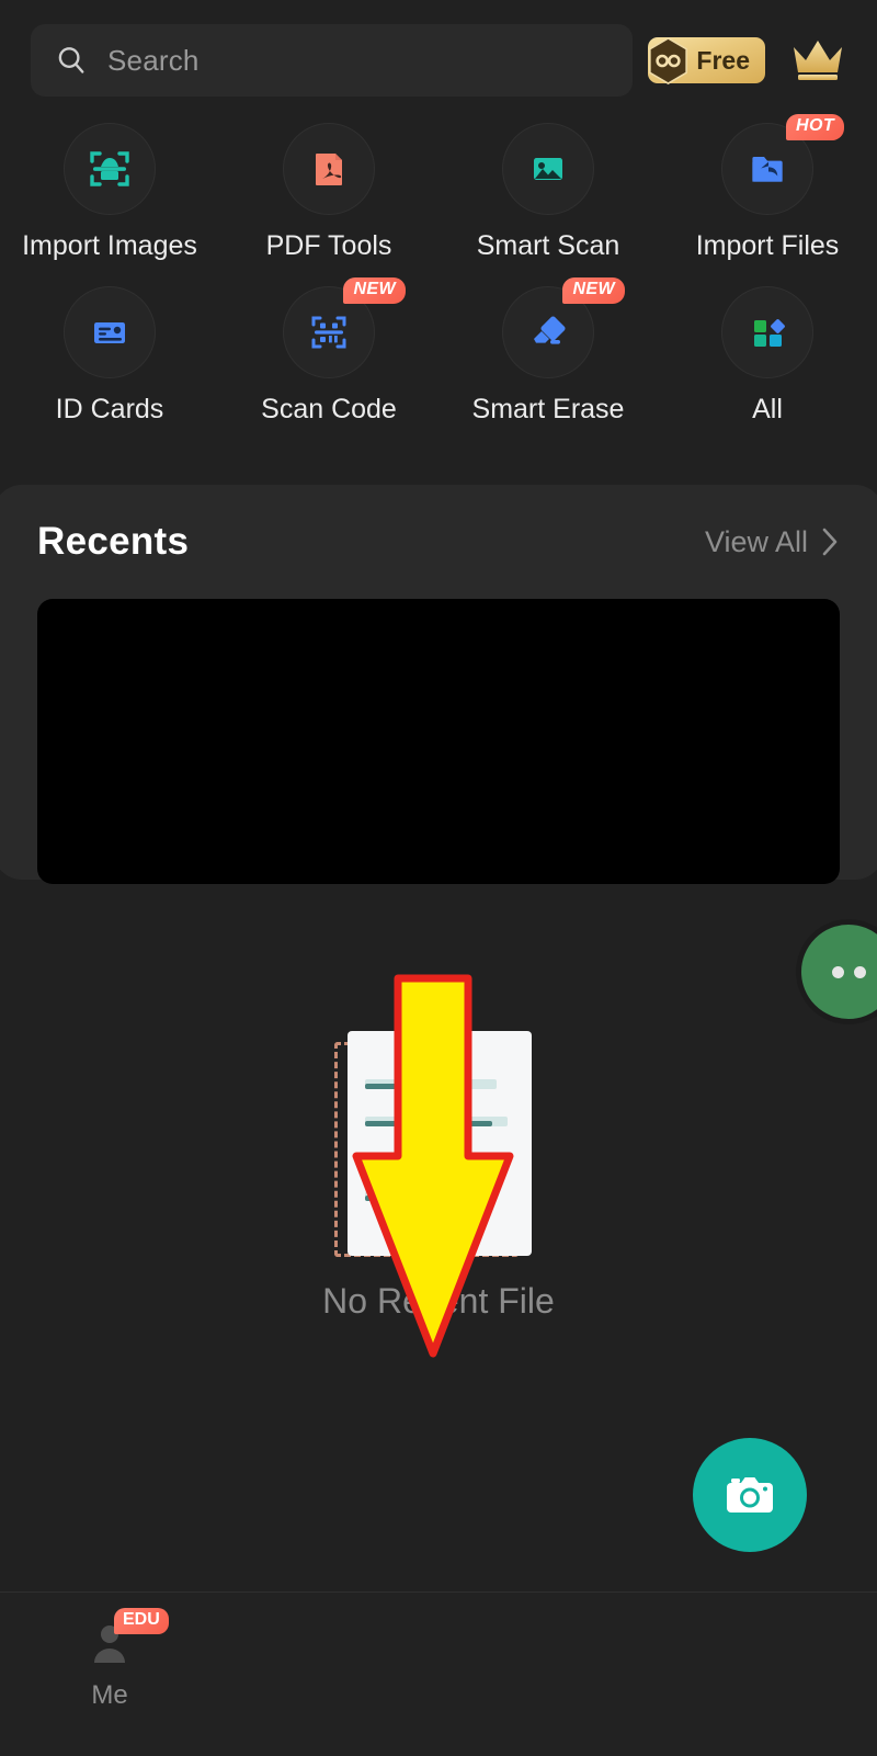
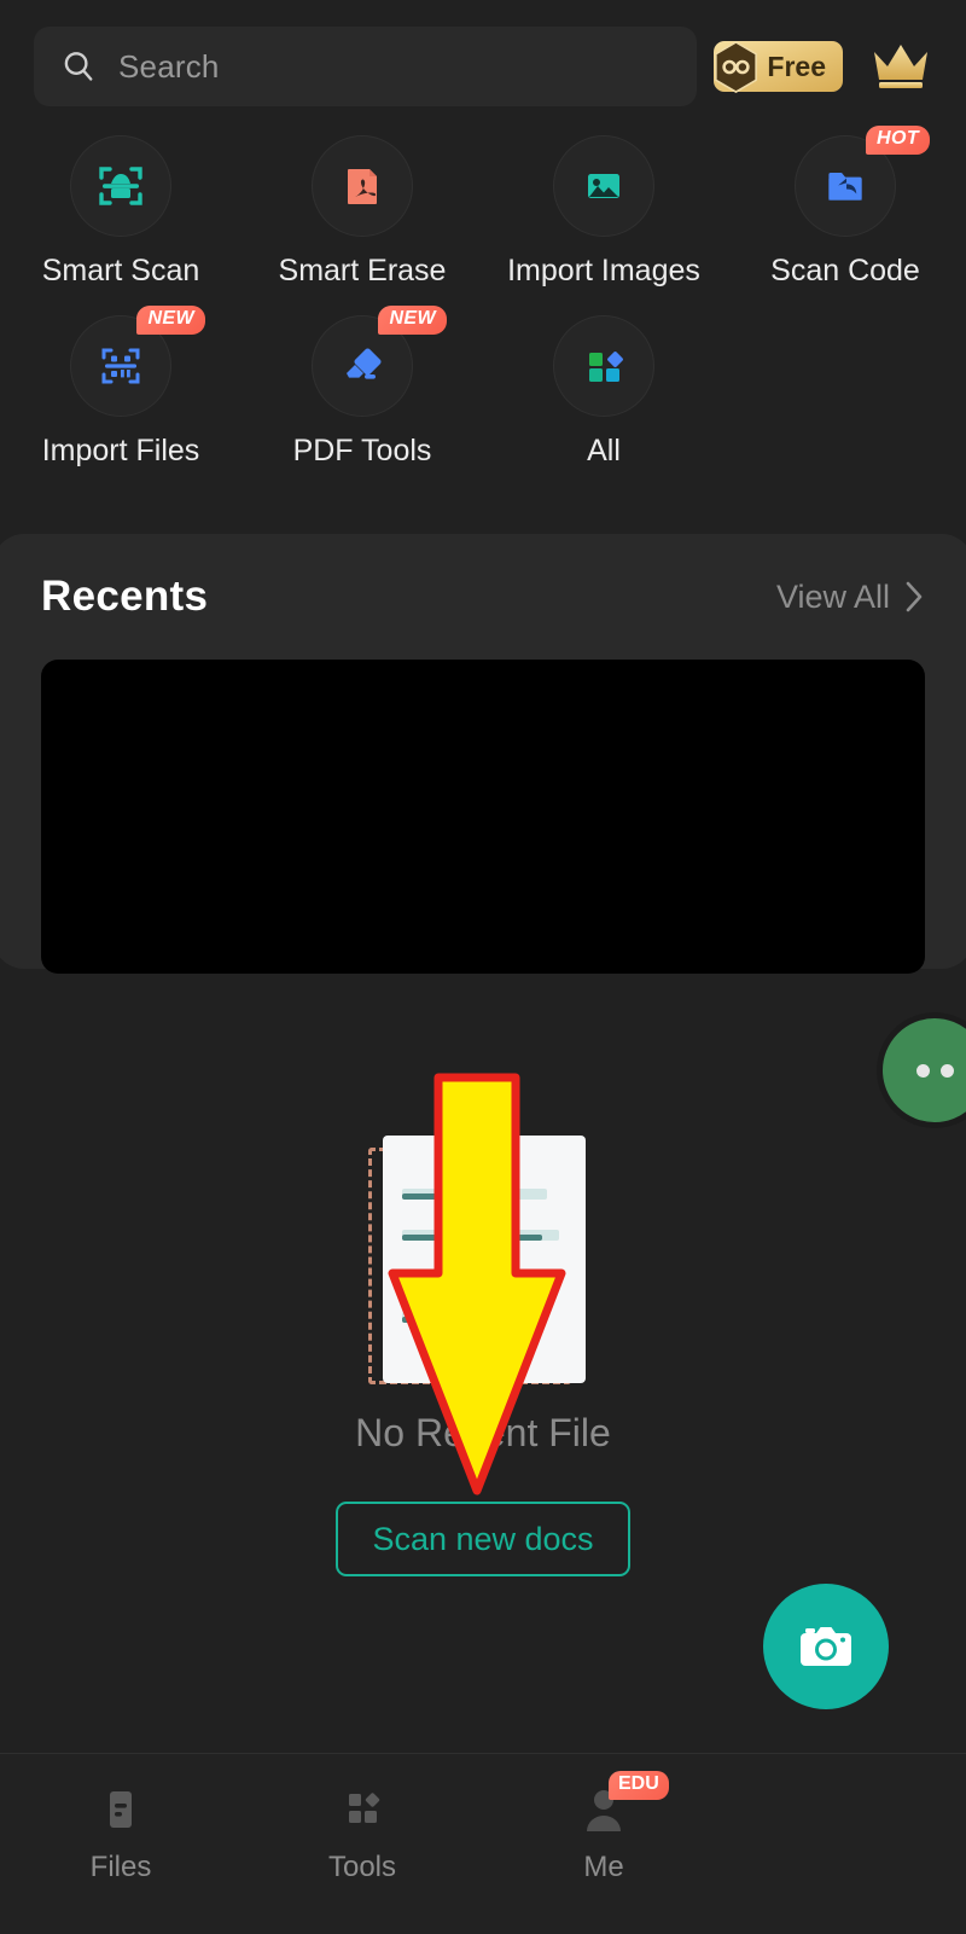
  Search
  Free
- Import Images
+ Smart Scan
- PDF Tools
+ Smart Erase
- Smart Scan
+ Import Images
  HOT
- Import Files
+ Scan Code
- ID Cards
  NEW
- Scan Code
+ Import Files
  NEW
- Smart Erase
+ PDF Tools
  All
  Recents
  View All
  No Rnt File
+ Scan new docs
+ Files
+ Tools
  EDU
  Me
